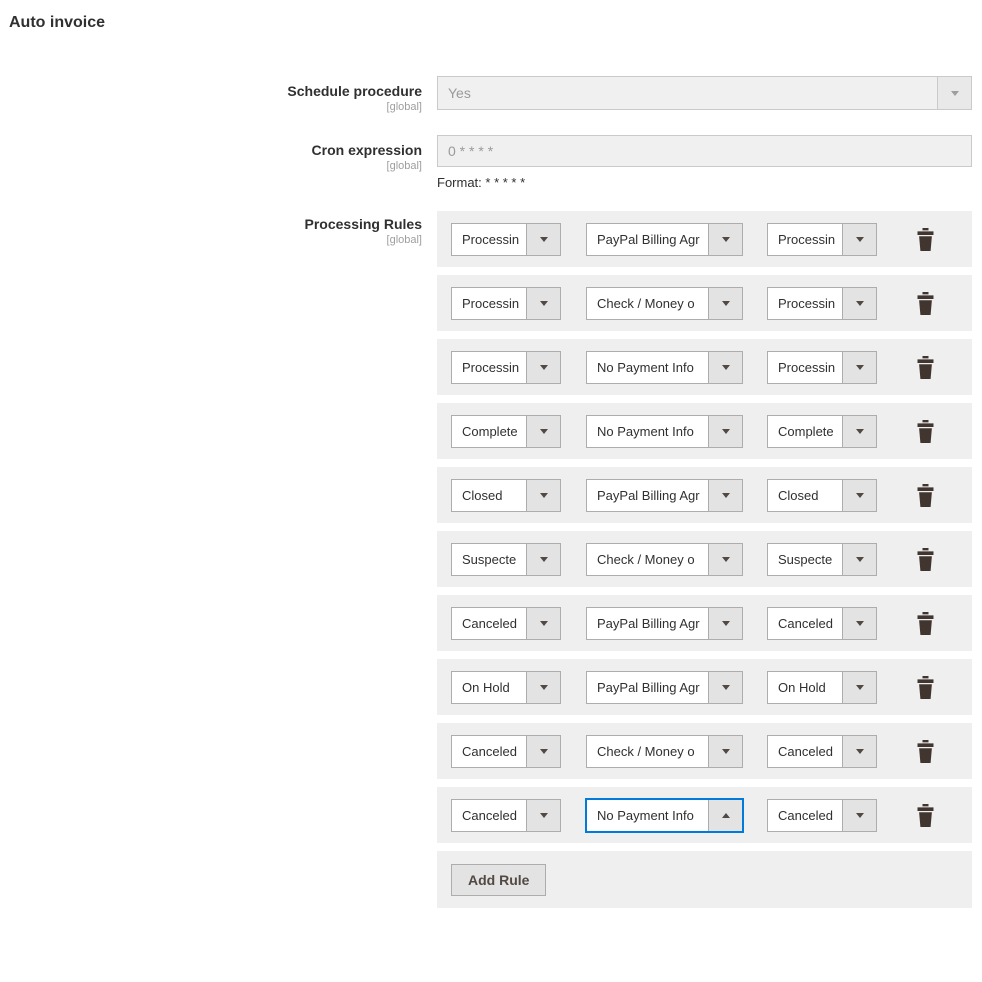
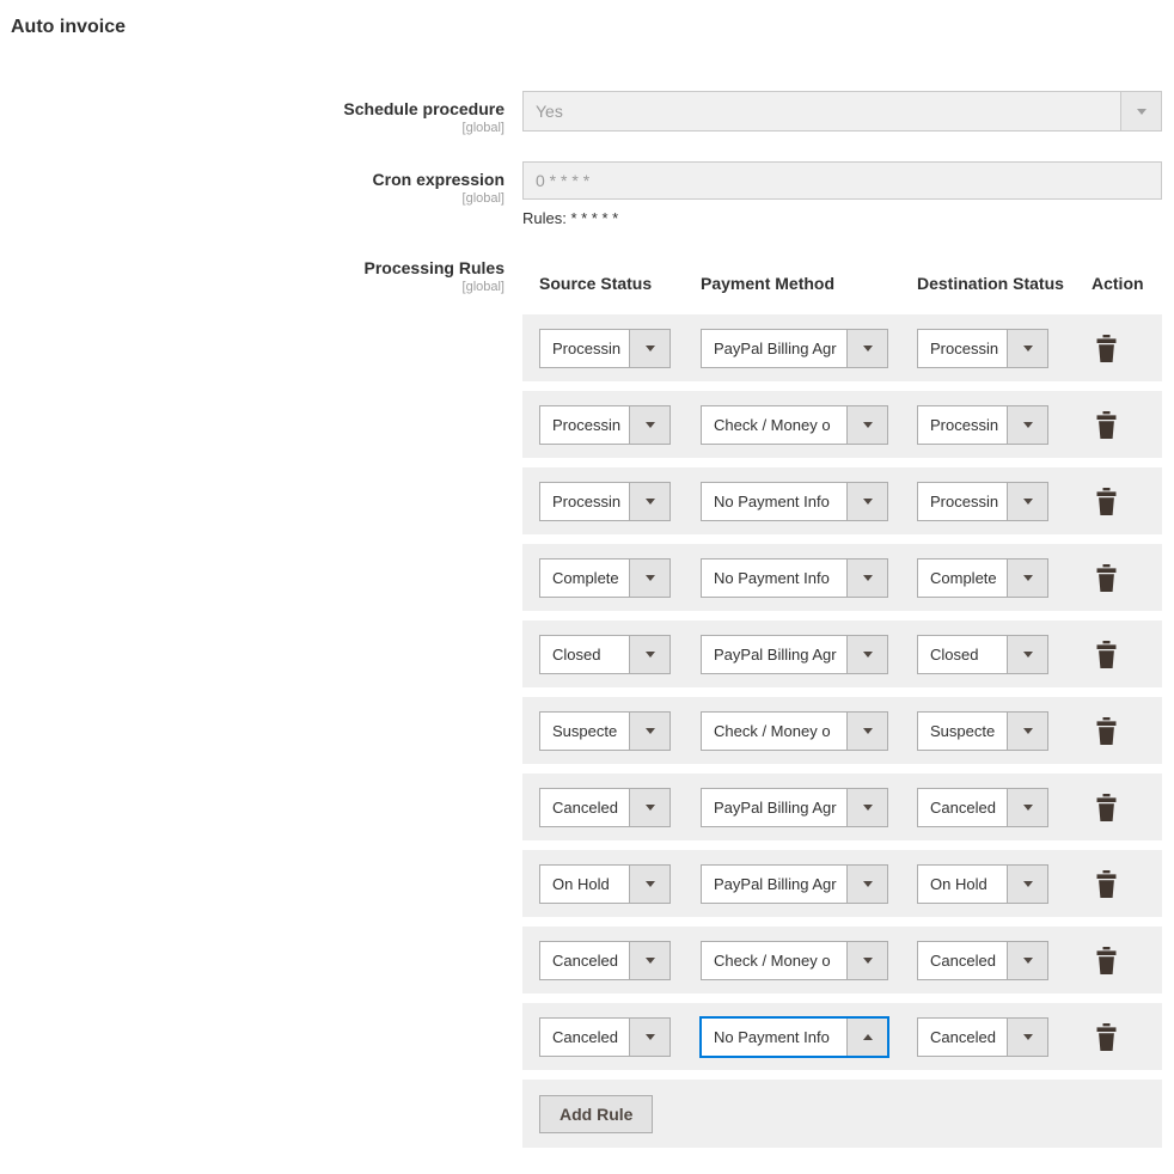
  Auto invoice
  Schedule procedure
  [global]
  Yes
  Cron expression
  [global]
  0 * * * *
- Format: * * * * *
+ Rules: * * * * *
  Processing Rules
  [global]
+ Source Status
+ Payment Method
+ Destination Status
+ Action
  Processin
  PayPal Billing Agr
  Processin
  Processin
  Check / Money o
  Processin
  Processin
  No Payment Info
  Processin
  Complete
  No Payment Info
  Complete
  Closed
  PayPal Billing Agr
  Closed
  Suspecte
  Check / Money o
  Suspecte
  Canceled
  PayPal Billing Agr
  Canceled
  On Hold
  PayPal Billing Agr
  On Hold
  Canceled
  Check / Money o
  Canceled
  Canceled
  No Payment Info
  Canceled
  Add Rule
